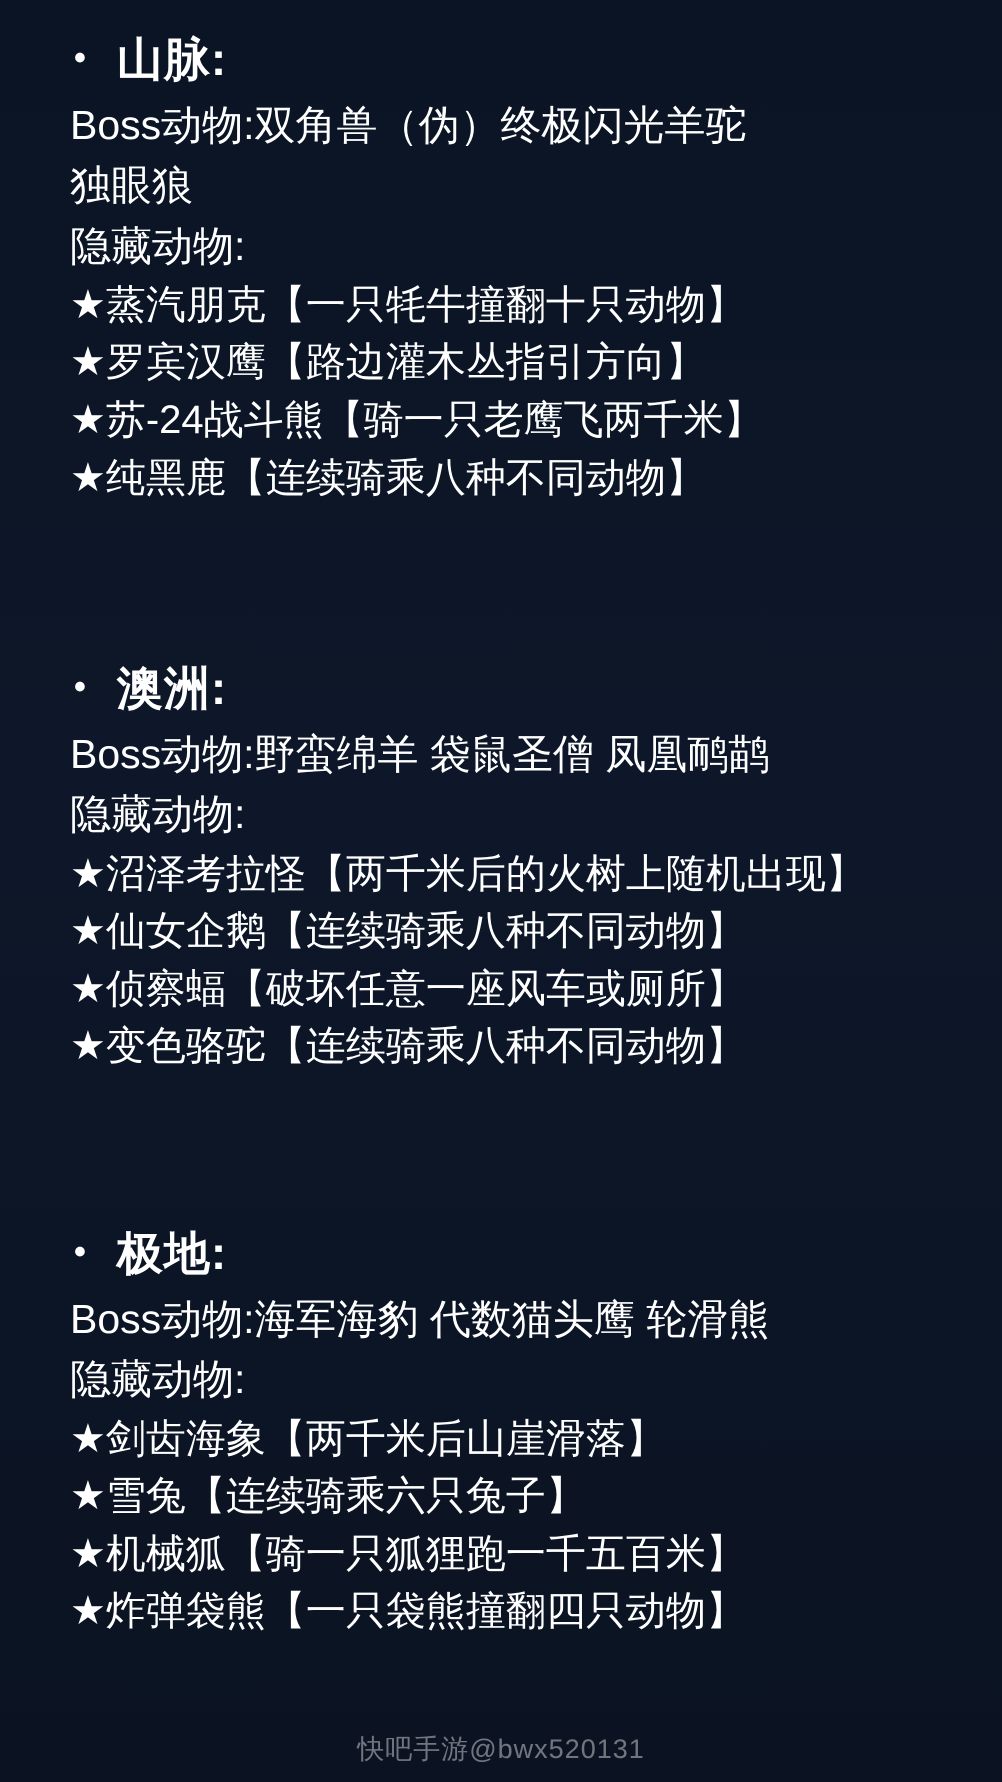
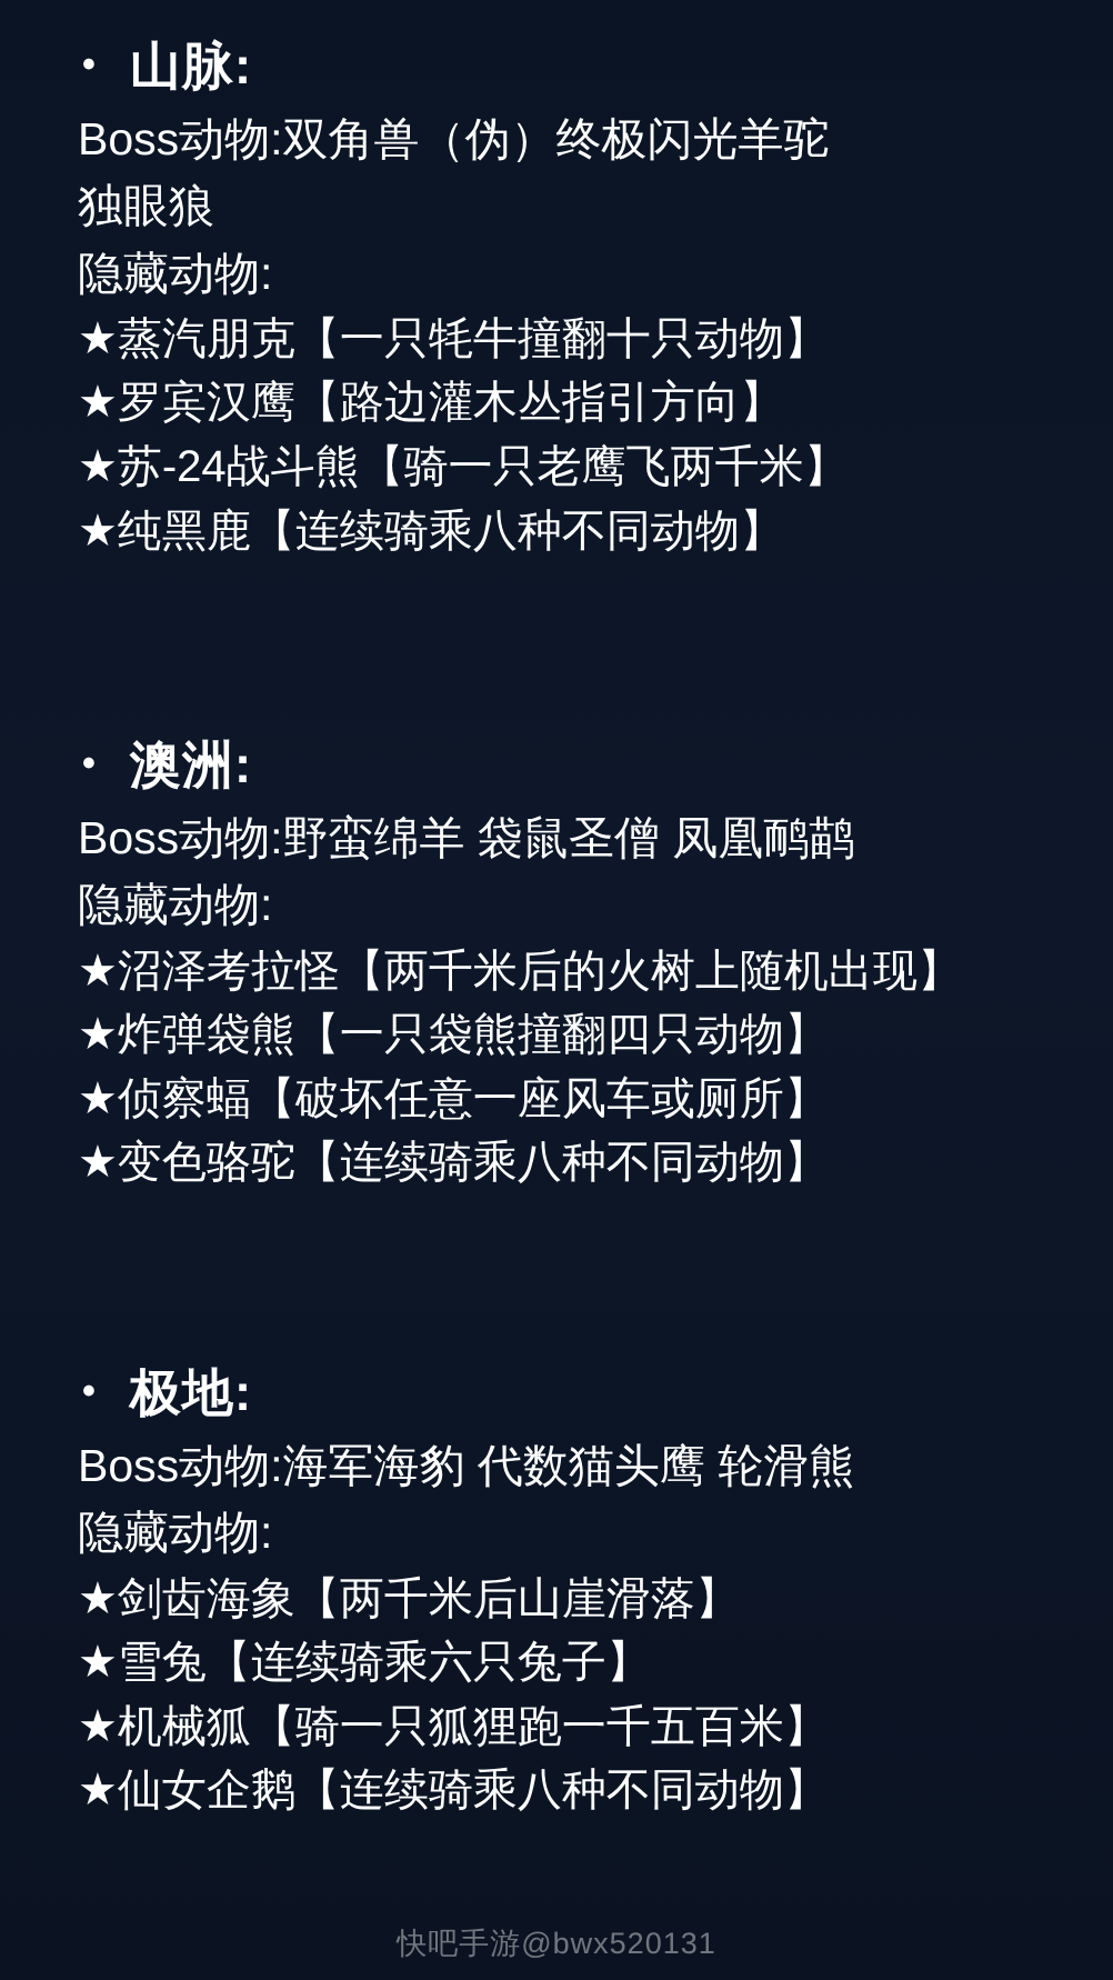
  •
  山脉:
  Boss动物:双角兽（伪）终极闪光羊驼
  独眼狼
  隐藏动物:
  ★蒸汽朋克【一只牦牛撞翻十只动物】
  ★罗宾汉鹰【路边灌木丛指引方向】
  ★苏-24战斗熊【骑一只老鹰飞两千米】
  ★纯黑鹿【连续骑乘八种不同动物】
  •
  澳洲:
  Boss动物:野蛮绵羊 袋鼠圣僧 凤凰鸸鹋
  隐藏动物:
  ★沼泽考拉怪【两千米后的火树上随机出现】
- ★仙女企鹅【连续骑乘八种不同动物】
+ ★炸弹袋熊【一只袋熊撞翻四只动物】
  ★侦察蝠【破坏任意一座风车或厕所】
  ★变色骆驼【连续骑乘八种不同动物】
  •
  极地:
  Boss动物:海军海豹 代数猫头鹰 轮滑熊
  隐藏动物:
  ★剑齿海象【两千米后山崖滑落】
  ★雪兔【连续骑乘六只兔子】
  ★机械狐【骑一只狐狸跑一千五百米】
- ★炸弹袋熊【一只袋熊撞翻四只动物】
+ ★仙女企鹅【连续骑乘八种不同动物】
  快吧手游@bwx520131
